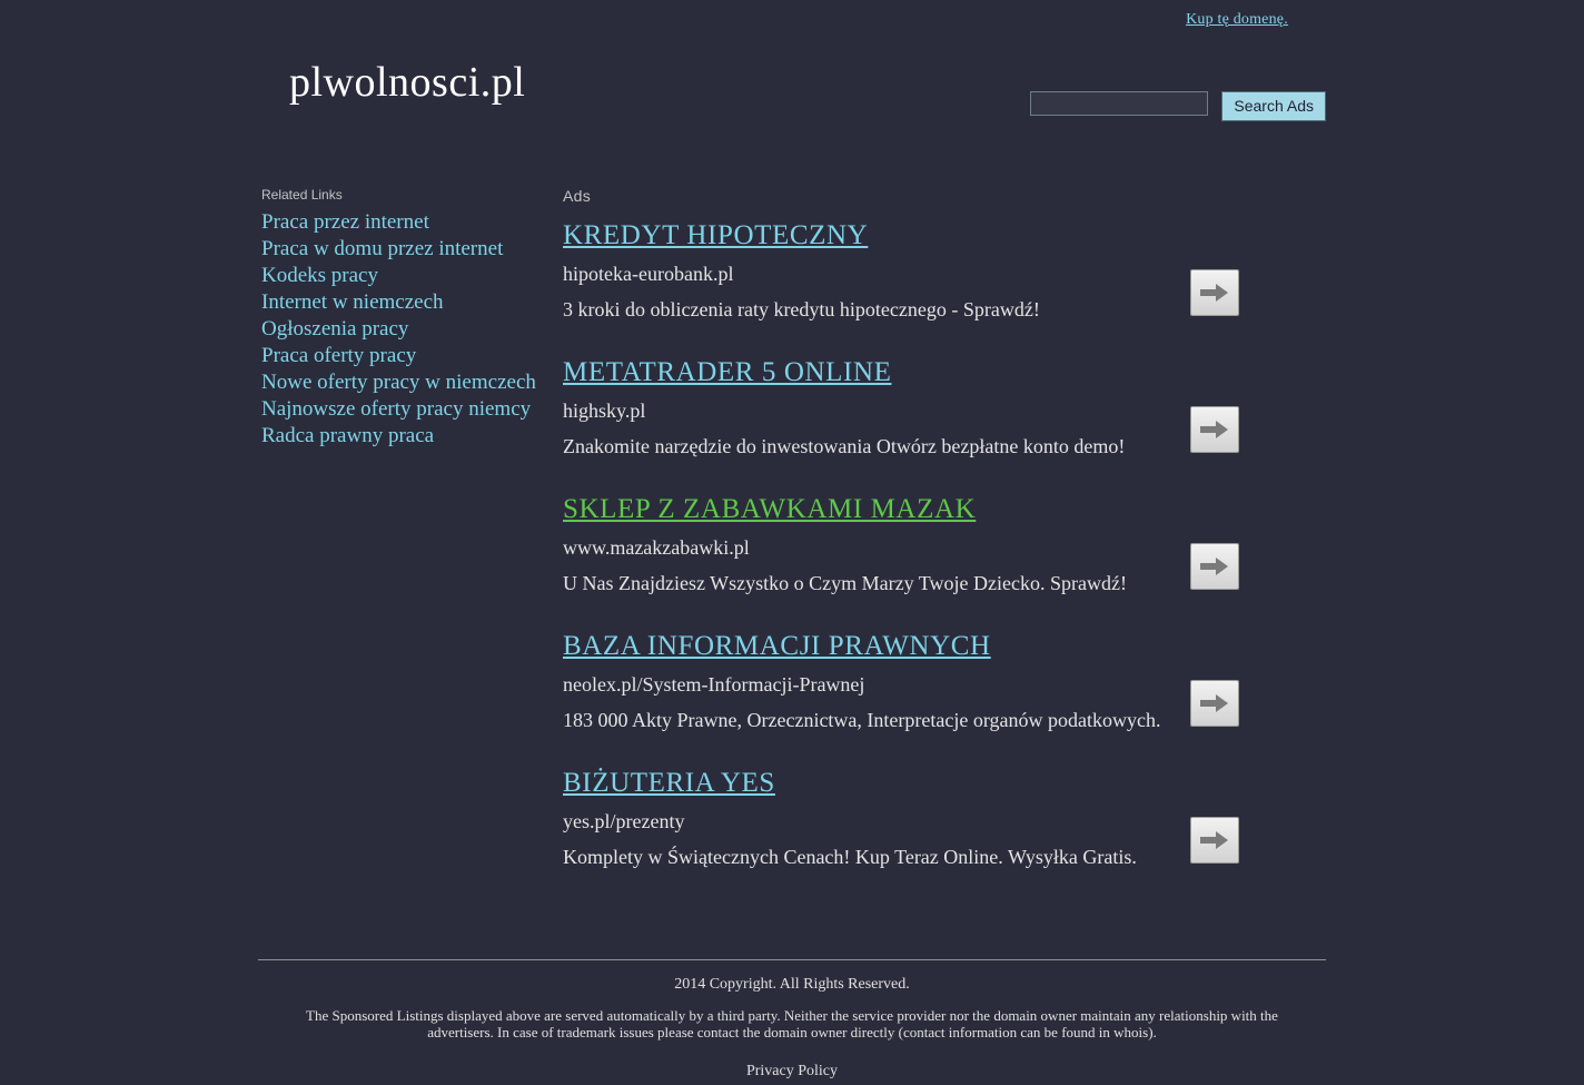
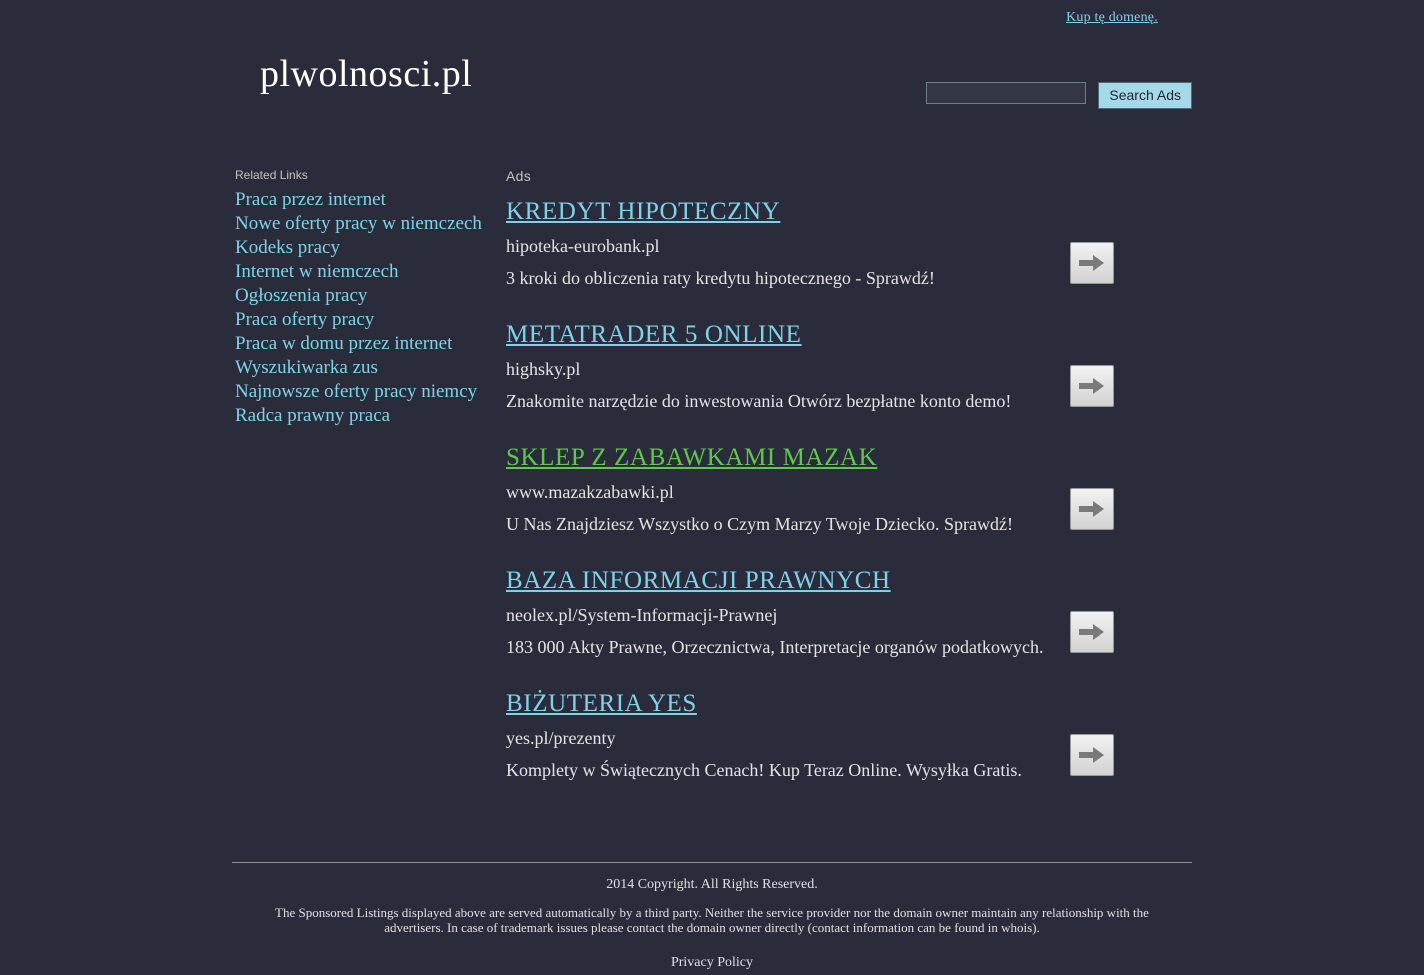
  Kup tę domenę.
  plwolnosci.pl
  Search Ads
  Related Links
  Praca przez internet
- Praca w domu przez internet
+ Nowe oferty pracy w niemczech
  Kodeks pracy
  Internet w niemczech
  Ogłoszenia pracy
  Praca oferty pracy
- Nowe oferty pracy w niemczech
+ Praca w domu przez internet
+ Wyszukiwarka zus
  Najnowsze oferty pracy niemcy
  Radca prawny praca
  Ads
  KREDYT HIPOTECZNY
  hipoteka-eurobank.pl
  3 kroki do obliczenia raty kredytu hipotecznego - Sprawdź!
  METATRADER 5 ONLINE
  highsky.pl
  Znakomite narzędzie do inwestowania Otwórz bezpłatne konto demo!
  SKLEP Z ZABAWKAMI MAZAK
  www.mazakzabawki.pl
  U Nas Znajdziesz Wszystko o Czym Marzy Twoje Dziecko. Sprawdź!
  BAZA INFORMACJI PRAWNYCH
  neolex.pl/System-Informacji-Prawnej
  183 000 Akty Prawne, Orzecznictwa, Interpretacje organów podatkowych.
  BIŻUTERIA YES
  yes.pl/prezenty
  Komplety w Świątecznych Cenach! Kup Teraz Online. Wysyłka Gratis.
  2014 Copyright. All Rights Reserved.
  The Sponsored Listings displayed above are served automatically by a third party. Neither the service provider nor the domain owner maintain any relationship with the advertisers. In case of trademark issues please contact the domain owner directly (contact information can be found in whois).
  Privacy Policy
